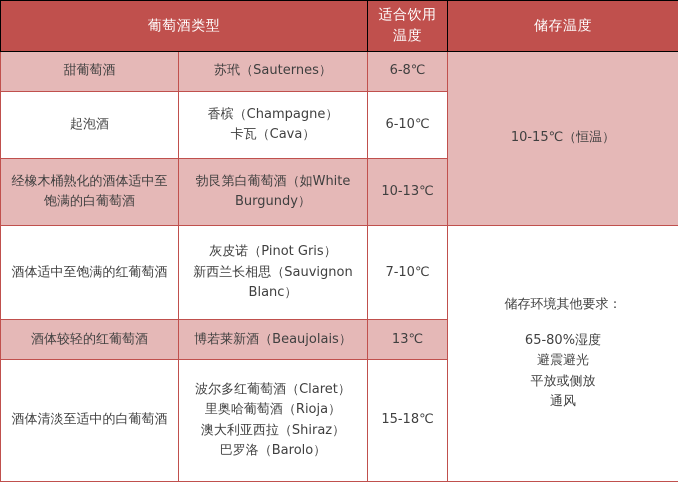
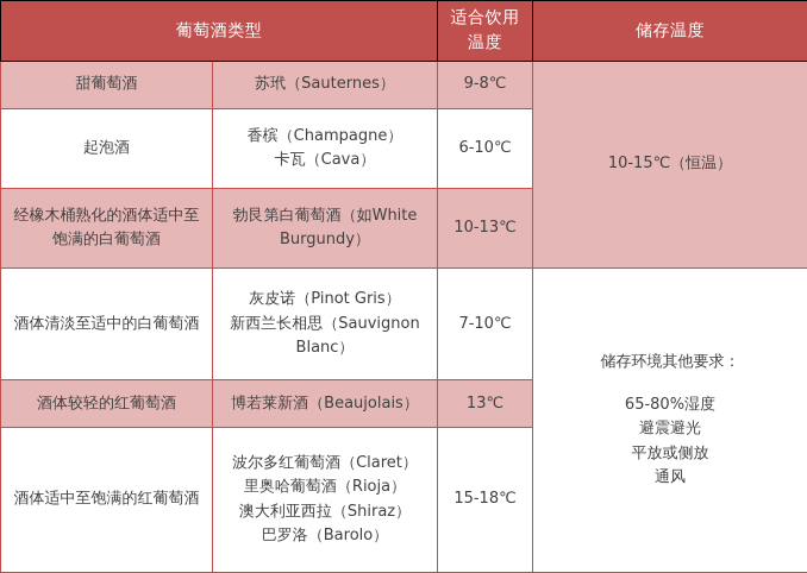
  葡萄酒类型	适合饮用 温度	储存温度
- 甜葡萄酒	苏玳（Sauternes）	6-8℃	10-15℃（恒温）
+ 甜葡萄酒	苏玳（Sauternes）	9-8℃	10-15℃（恒温）
  起泡酒	香槟（Champagne） 卡瓦（Cava）	6-10℃
  经橡木桶熟化的酒体适中至饱满的白葡萄酒	勃艮第白葡萄酒（如White Burgundy）	10-13℃
- 酒体适中至饱满的红葡萄酒	灰皮诺（Pinot Gris） 新西兰长相思（Sauvignon Blanc）	7-10℃	储存环境其他要求： 65-80%湿度 避震避光 平放或侧放 通风
+ 酒体清淡至适中的白葡萄酒	灰皮诺（Pinot Gris） 新西兰长相思（Sauvignon Blanc）	7-10℃	储存环境其他要求： 65-80%湿度 避震避光 平放或侧放 通风
  酒体较轻的红葡萄酒	博若莱新酒（Beaujolais）	13℃
- 酒体清淡至适中的白葡萄酒	波尔多红葡萄酒（Claret） 里奥哈葡萄酒（Rioja） 澳大利亚西拉（Shiraz） 巴罗洛（Barolo）	15-18℃
+ 酒体适中至饱满的红葡萄酒	波尔多红葡萄酒（Claret） 里奥哈葡萄酒（Rioja） 澳大利亚西拉（Shiraz） 巴罗洛（Barolo）	15-18℃
